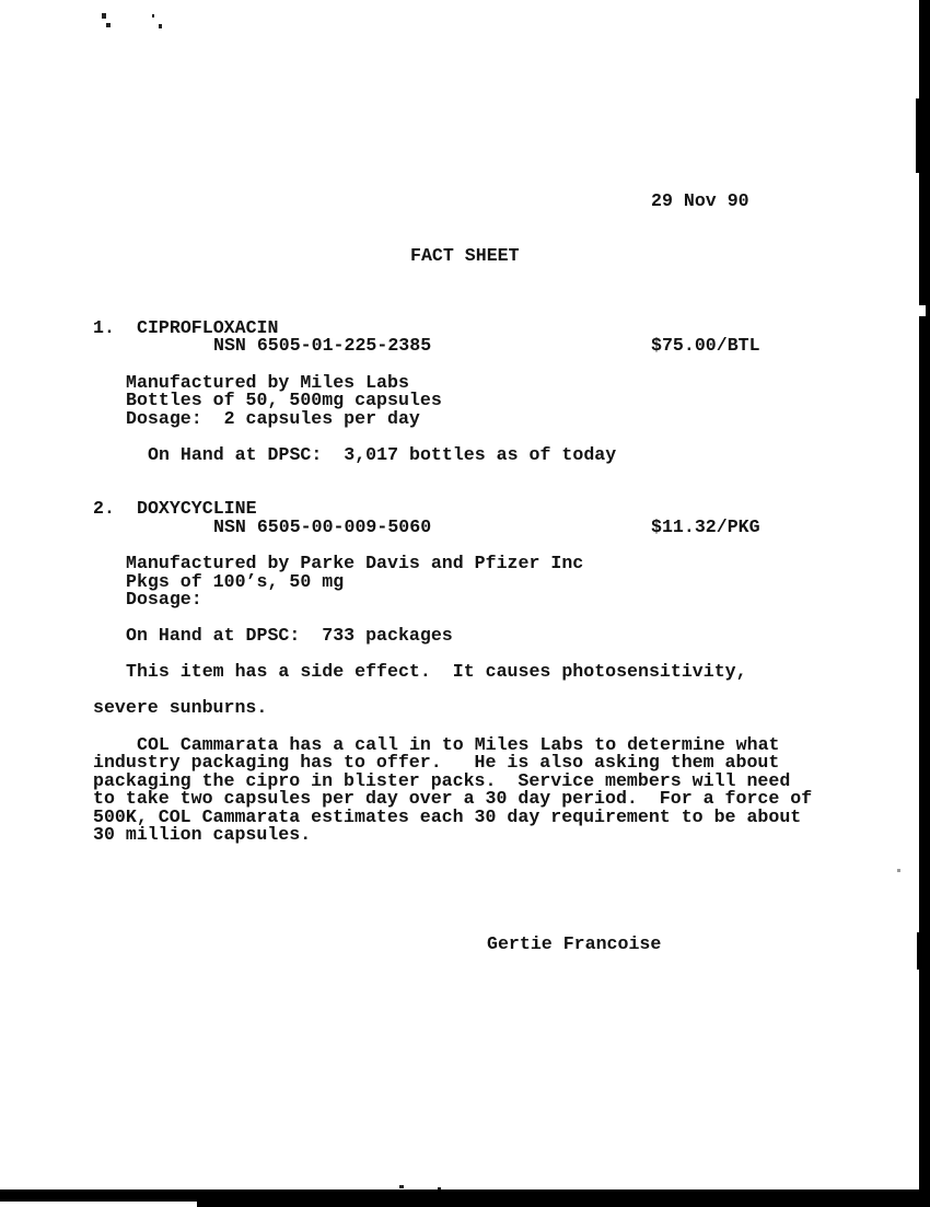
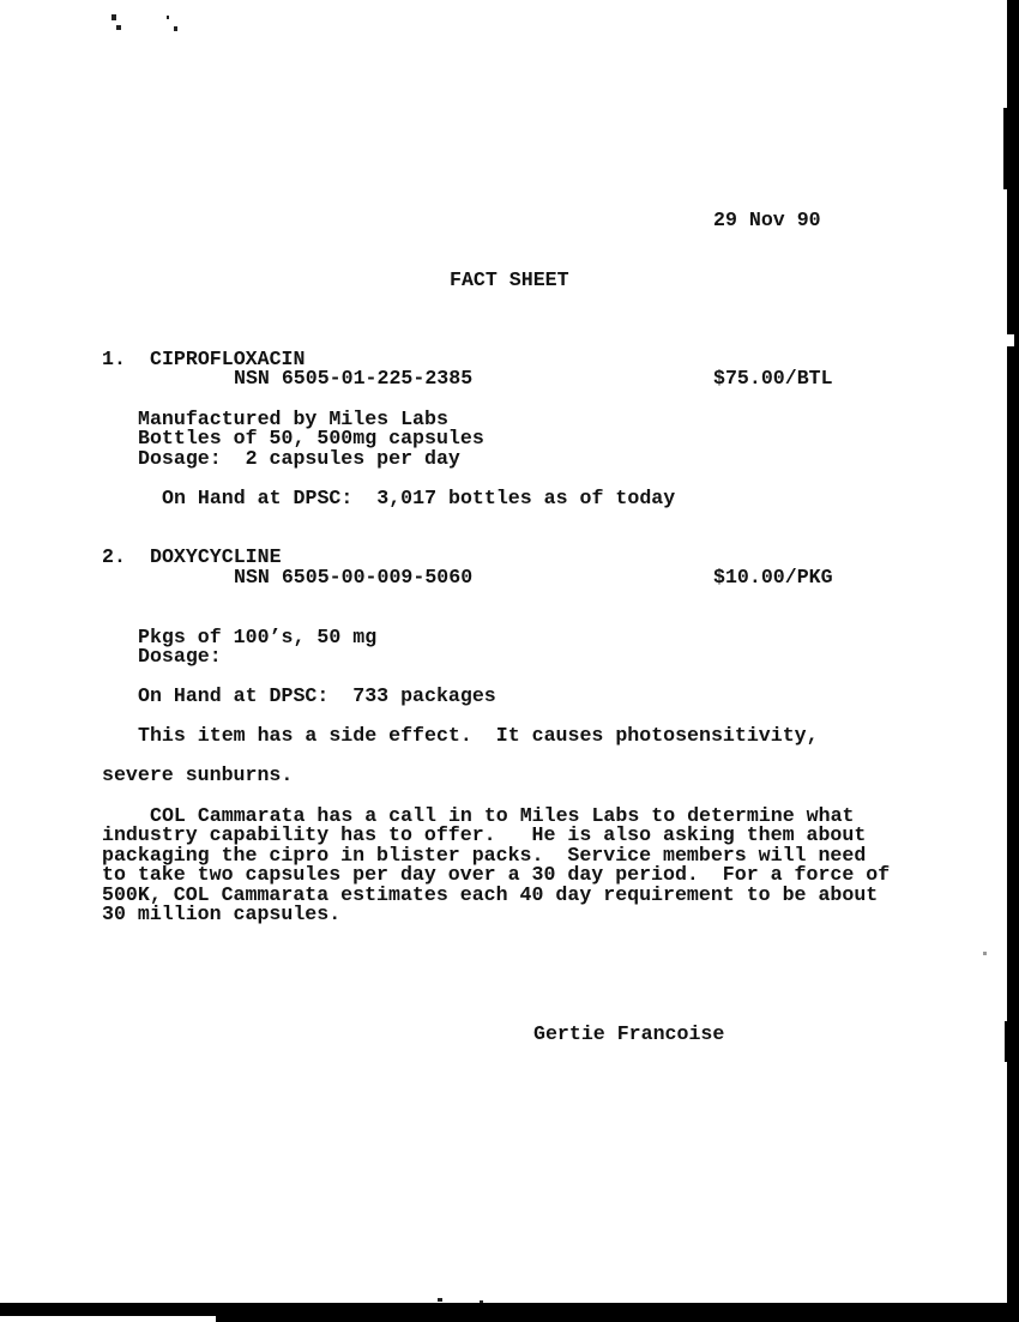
  29 Nov 90
  FACT SHEET
  1.
  CIPROFLOXACIN
  NSN 6505-01-225-2385
  $75.00/BTL
  Manufactured by Miles Labs
  Bottles of 50, 500mg capsules
  Dosage: 2 capsules per day
  On Hand at DPSC: 3,017 bottles as of today
  2.
  DOXYCYCLINE
  NSN 6505-00-009-5060
- $11.32/PKG
+ $10.00/PKG
- Manufactured by Parke Davis and Pfizer Inc
  Pkgs of 100’s, 50 mg
  Dosage:
  On Hand at DPSC: 733 packages
  This item has a side effect. It causes photosensitivity,
  severe sunburns.
  COL Cammarata has a call in to Miles Labs to determine what
- industry packaging has to offer. He is also asking them about
+ industry capability has to offer. He is also asking them about
  packaging the cipro in blister packs. Service members will need
  to take two capsules per day over a 30 day period. For a force of
- 500K, COL Cammarata estimates each 30 day requirement to be about
+ 500K, COL Cammarata estimates each 40 day requirement to be about
  30 million capsules.
  Gertie Francoise
